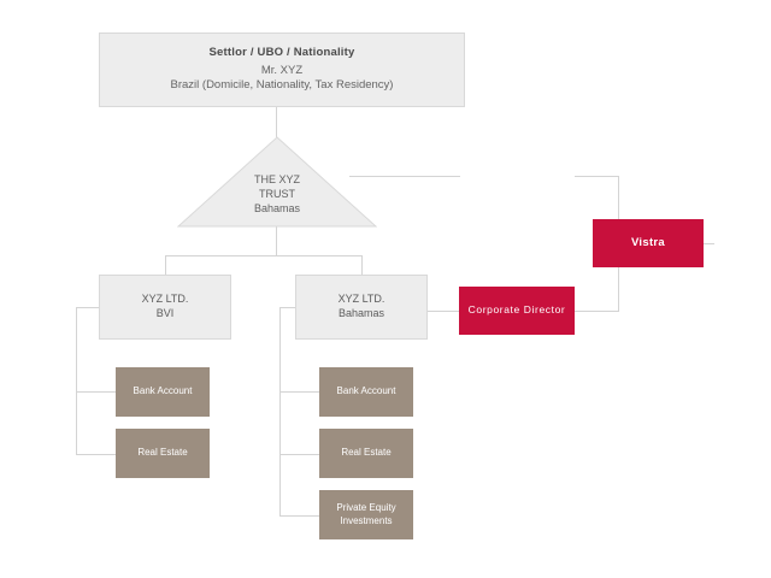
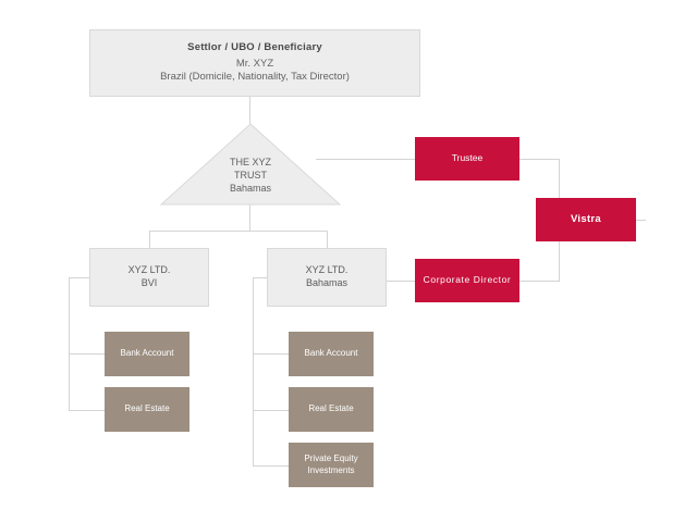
- Settlor / UBO / Nationality
+ Settlor / UBO / Beneficiary
  Mr. XYZ
- Brazil (Domicile, Nationality, Tax Residency)
+ Brazil (Domicile, Nationality, Tax Director)
  THE XYZ
  TRUST
  Bahamas
+ Trustee
  Corporate Director
  Vistra
  XYZ LTD.
  BVI
  XYZ LTD.
  Bahamas
  Bank Account
  Real Estate
  Bank Account
  Real Estate
  Private Equity
  Investments
